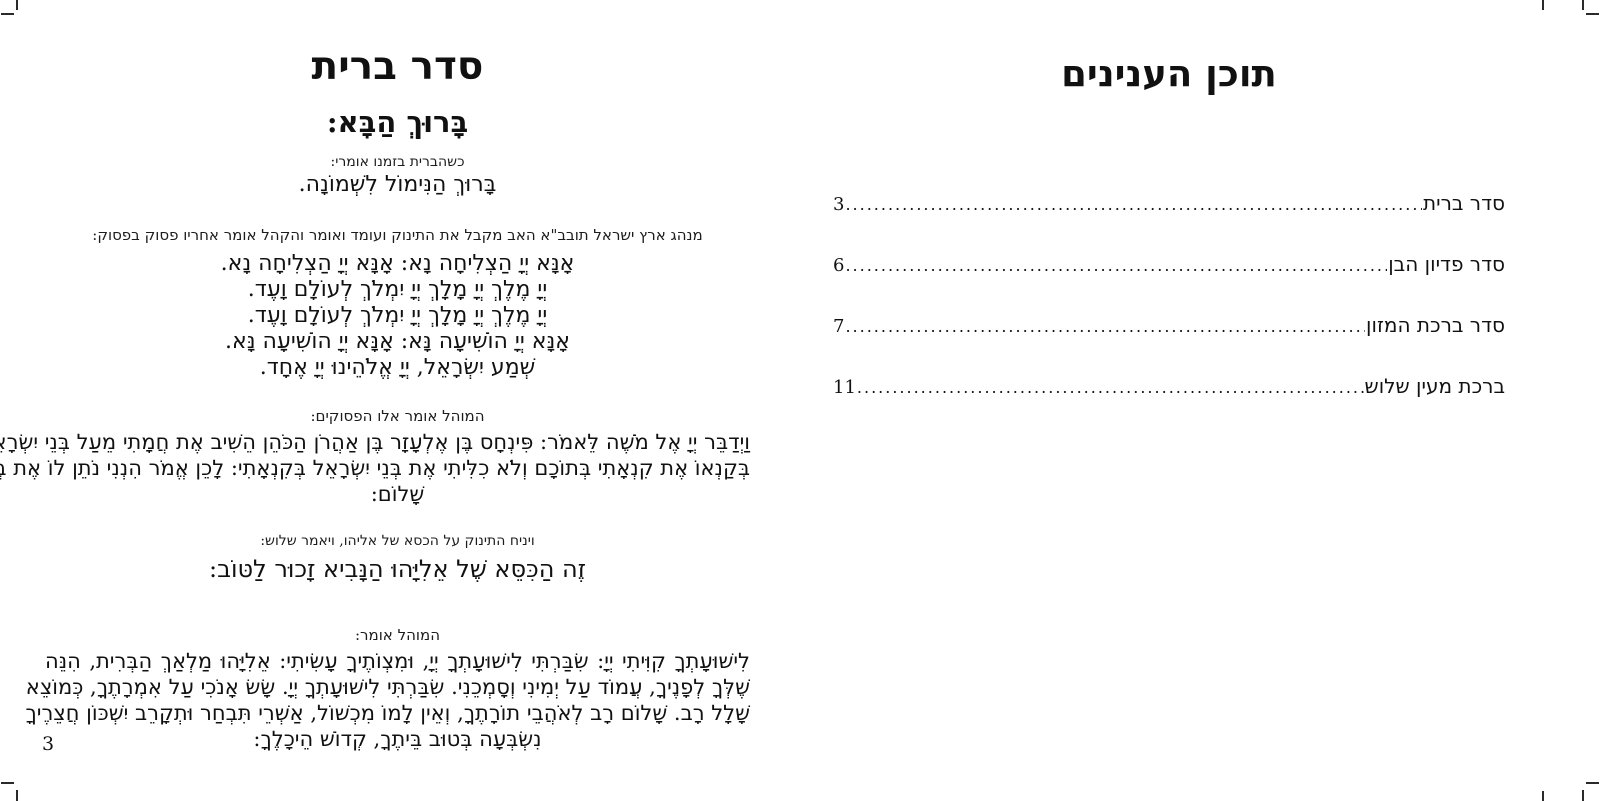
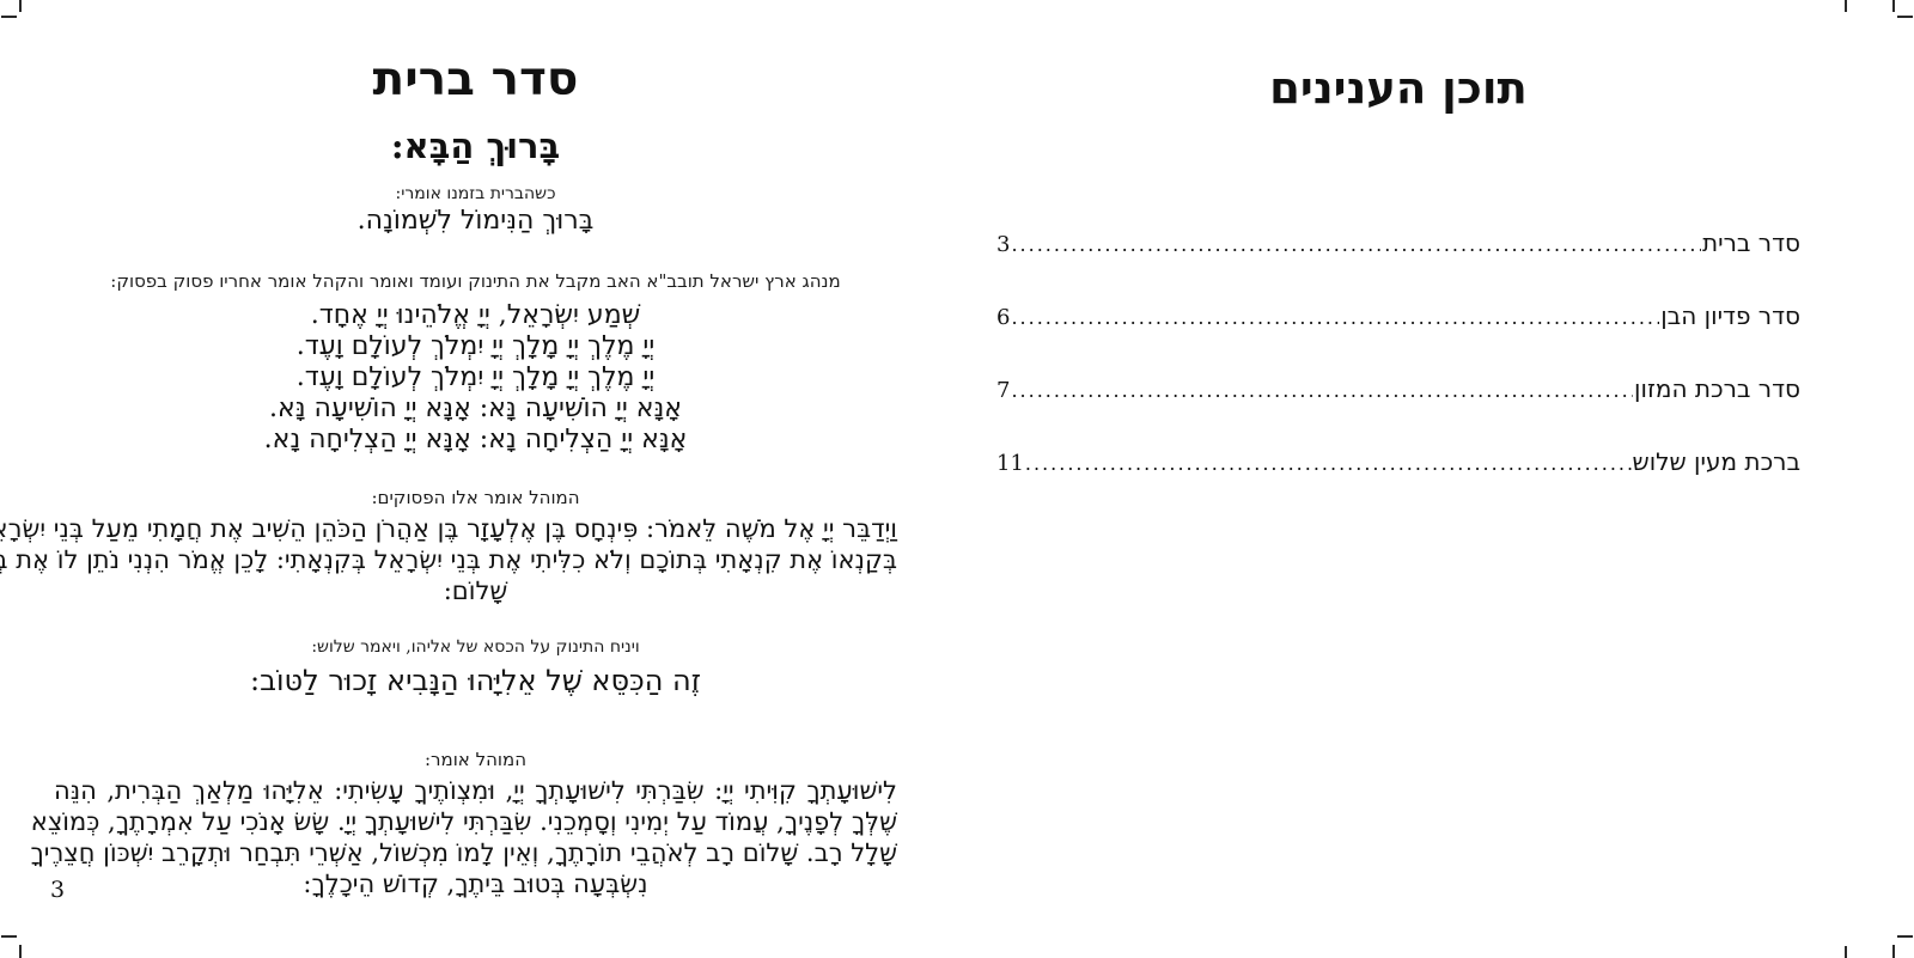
  סדר ברית
  בָּרוּךְ הַבָּא:
  כשהברית בזמנו אומרי:
  בָּרוּךְ הַנִּימוֹל לִשְׁמוֹנָה.
  מנהג ארץ ישראל תובב"א האב מקבל את התינוק ועומד ואומר והקהל אומר אחריו פסוק בפסוק:
- אָנָּא יְיָ הַצְלִיחָה נָא: אָנָּא יְיָ הַצְלִיחָה נָא.
+ שְׁמַע יִשְׂרָאֵל, יְיָ אֱלֹהֵינוּ יְיָ אֶחָד.
  יְיָ מֶלֶךְ יְיָ מָלָךְ יְיָ יִמְלֹךְ לְעוֹלָם וָעֶד.
  יְיָ מֶלֶךְ יְיָ מָלָךְ יְיָ יִמְלֹךְ לְעוֹלָם וָעֶד.
  אָנָּא יְיָ הוֹשִׁיעָה נָּא: אָנָּא יְיָ הוֹשִׁיעָה נָּא.
- שְׁמַע יִשְׂרָאֵל, יְיָ אֱלֹהֵינוּ יְיָ אֶחָד.
+ אָנָּא יְיָ הַצְלִיחָה נָא: אָנָּא יְיָ הַצְלִיחָה נָא.
  המוהל אומר אלו הפסוקים:
  וַיְדַבֵּר יְיָ אֶל מֹשֶׁה לֵּאמֹר: פִּינְחָס בֶּן אֶלְעָזָר בֶּן אַהֲרֹן הַכֹּהֵן הֵשִׁיב אֶת חֲמָתִי מֵעַל בְּנֵי יִשְׂרָ
  בְּקַנְאוֹ אֶת קִנְאָתִי בְּתוֹכָם וְלֹא כִלִּיתִי אֶת בְּנֵי יִשְׂרָאֵל בְּקִנְאָתִי: לָכֵן אֱמֹר הִנְנִי נֹתֵן לוֹ אֶת בְּ
  שָׁלוֹם:
  ויניח התינוק על הכסא של אליהו, ויאמר שלוש:
  זֶה הַכִּסֵּא שֶׁל אֵלִיָּהוּ הַנָּבִיא זָכוּר לַטּוֹב:
  המוהל אומר:
  לִישׁוּעָתְךָ קִוִּיתִי יְיָ: שִׂבַּרְתִּי לִישׁוּעָתְךָ יְיָ, וּמִצְוֹתֶיךָ עָשִׂיתִי: אֵלִיָּהוּ מַלְאַךְ הַבְּרִית, הִנֵּה
  שֶׁלְּךָ לְפָנֶיךָ, עֲמוֹד עַל יְמִינִי וְסָמְכֵנִי. שִׂבַּרְתִּי לִישׁוּעָתְךָ יְיָ. שָׂשׂ אָנֹכִי עַל אִמְרָתֶךָ, כְּמוֹצֵא
  שָׁלָל רָב. שָׁלוֹם רָב לְאֹהֲבֵי תוֹרָתֶךָ, וְאֵין לָמוֹ מִכְשׁוֹל, אַשְׁרֵי תִּבְחַר וּתְקָרֵב יִשְׁכּוֹן חֲצֵרֶיךָ
  נִשְׂבְּעָה בְּטוּב בֵּיתֶךָ, קְדוֹשׁ הֵיכָלֶךָ:
  3
  תוכן הענינים
  3
  סדר ברית
  6
  סדר פדיון הבן
  7
  סדר ברכת המזון
  11
  ברכת מעין שלוש
